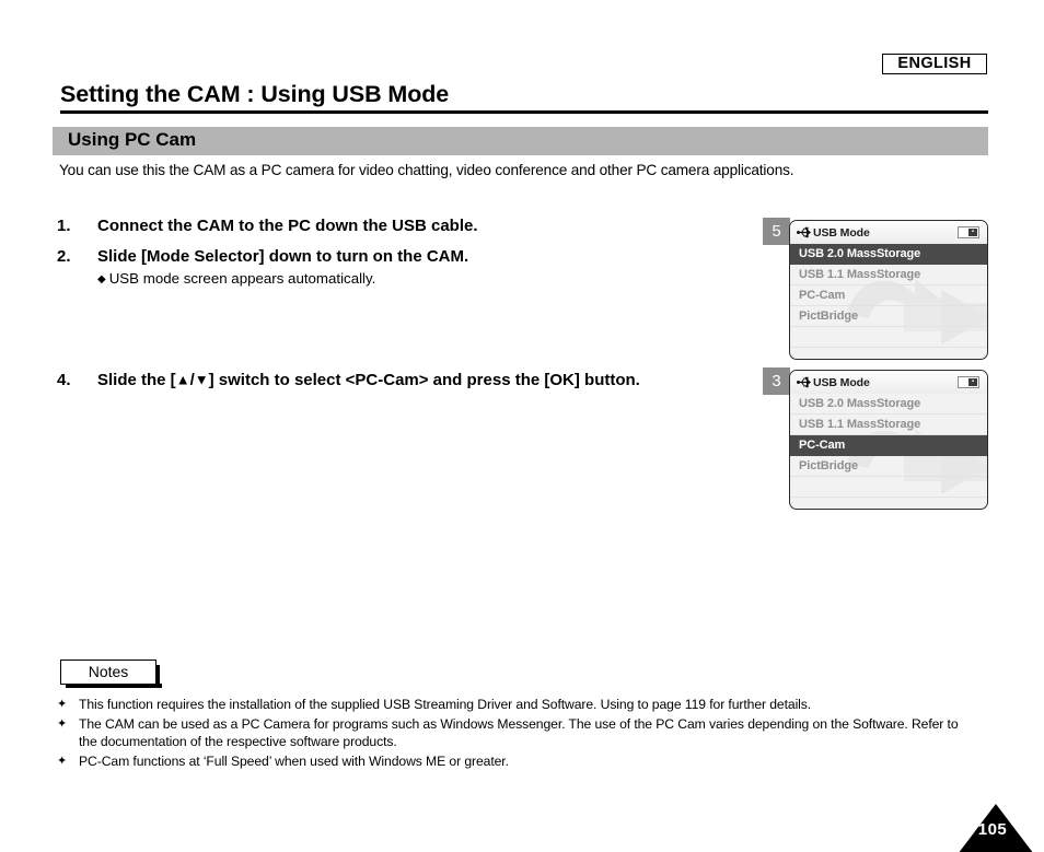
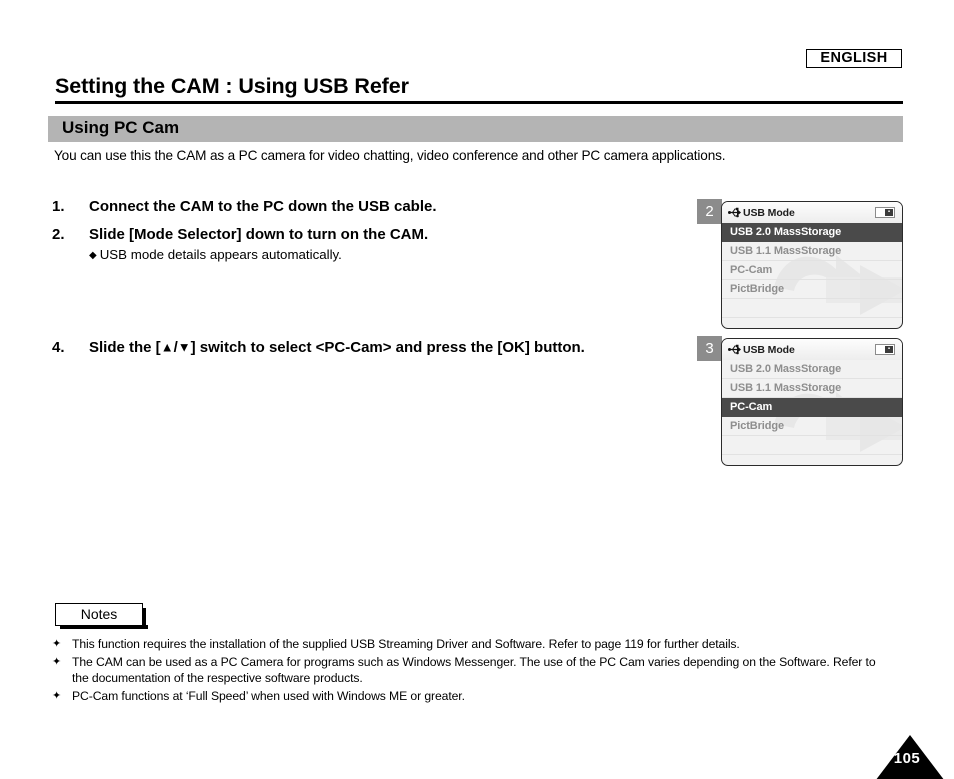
  ENGLISH
- Setting the CAM : Using USB Mode
+ Setting the CAM : Using USB Refer
  Using PC Cam
  You can use this the CAM as a PC camera for video chatting, video conference and other PC camera applications.
  1. Connect the CAM to the PC down the USB cable.
  2. Slide [Mode Selector] down to turn on the CAM.
- ◆ USB mode screen appears automatically.
+ ◆ USB mode details appears automatically.
  4. Slide the [▲/▼] switch to select <PC-Cam> and press the [OK] button.
- 5
+ 2
  USB Mode
  USB 2.0 MassStorage
  USB 1.1 MassStorage
  PC-Cam
  PictBridge
  3
  USB Mode
  USB 2.0 MassStorage
  USB 1.1 MassStorage
  PC-Cam
  PictBridge
  Notes
  ✦
- This function requires the installation of the supplied USB Streaming Driver and Software. Using to page 119 for further details.
+ This function requires the installation of the supplied USB Streaming Driver and Software. Refer to page 119 for further details.
  ✦
  The CAM can be used as a PC Camera for programs such as Windows Messenger. The use of the PC Cam varies depending on the Software. Refer to the documentation of the respective software products.
  ✦
  PC-Cam functions at ‘Full Speed’ when used with Windows ME or greater.
  105
